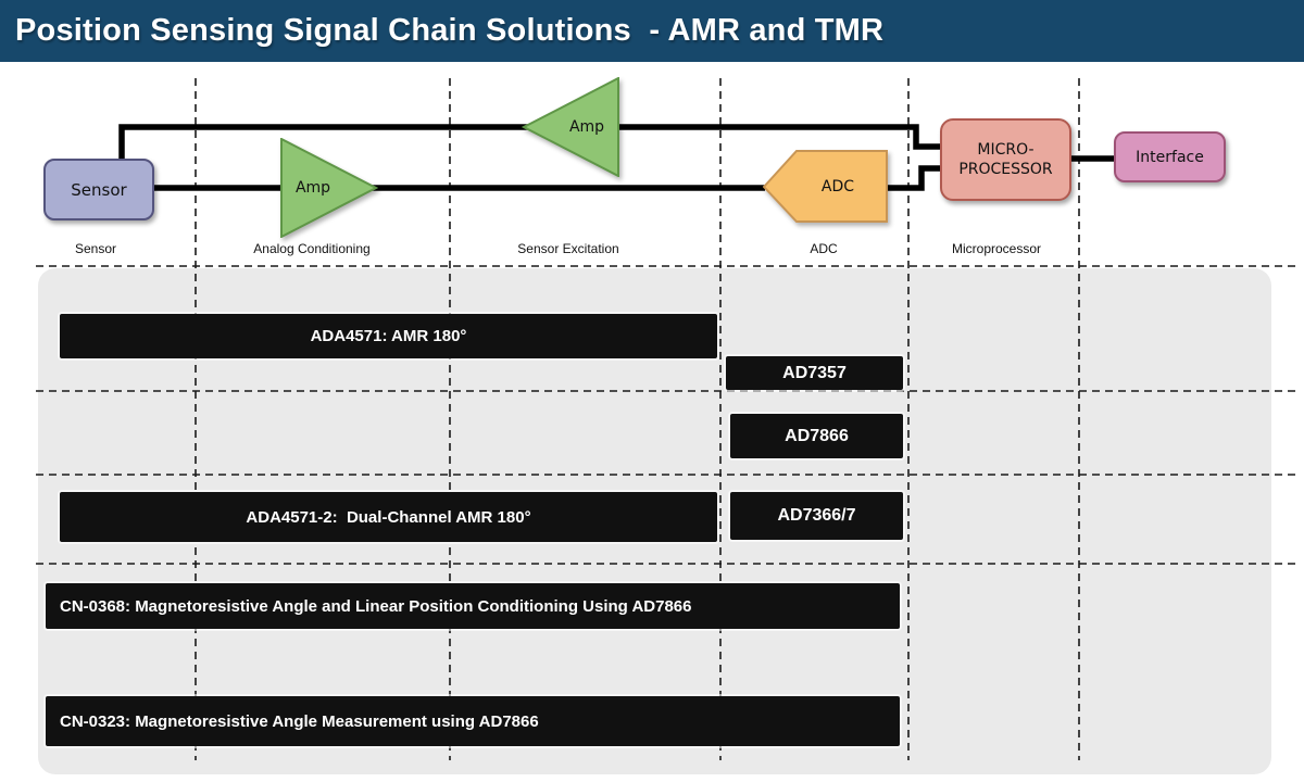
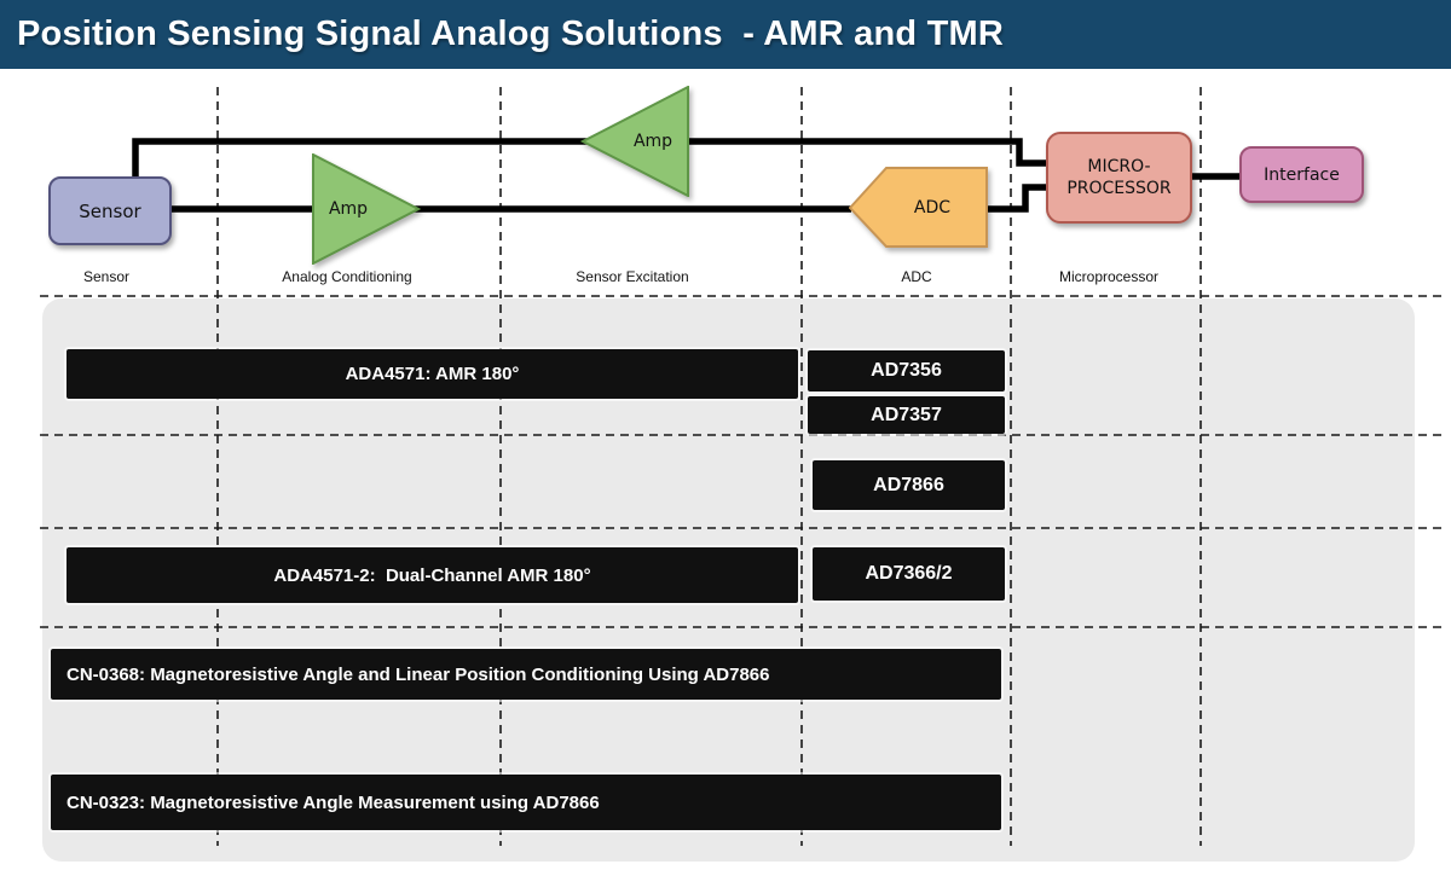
- Position Sensing Signal Chain Solutions - AMR and TMR
+ Position Sensing Signal Analog Solutions - AMR and TMR
  Sensor
  Amp
  Amp
  ADC
  MICRO-
  PROCESSOR
  Interface
  Sensor
  Analog Conditioning
  Sensor Excitation
  ADC
  Microprocessor
  ADA4571: AMR 180°
+ AD7356
  AD7357
  AD7866
  ADA4571-2: Dual-Channel AMR 180°
- AD7366/7
+ AD7366/2
  CN-0368: Magnetoresistive Angle and Linear Position Conditioning Using AD7866
  CN-0323: Magnetoresistive Angle Measurement using AD7866
